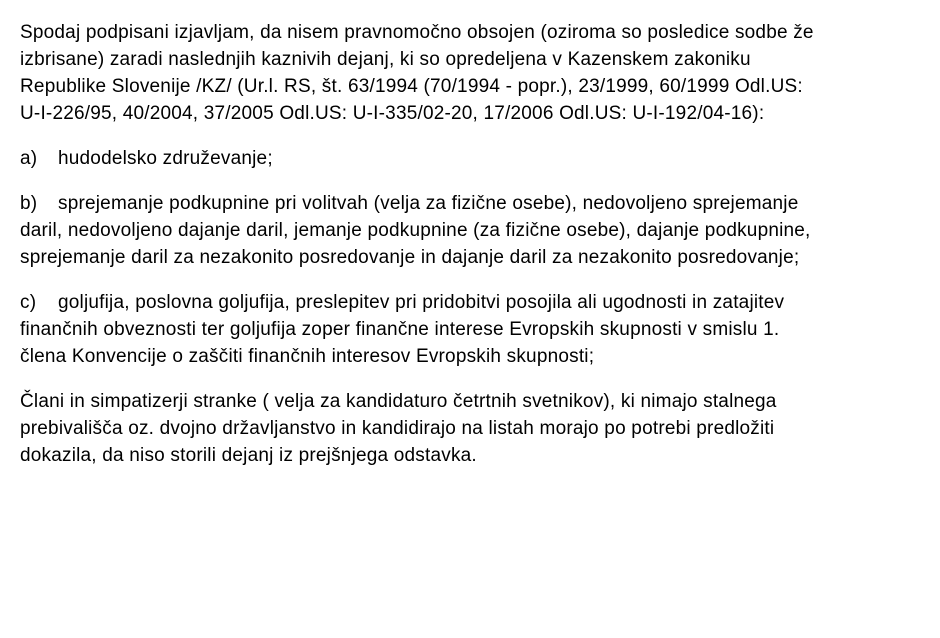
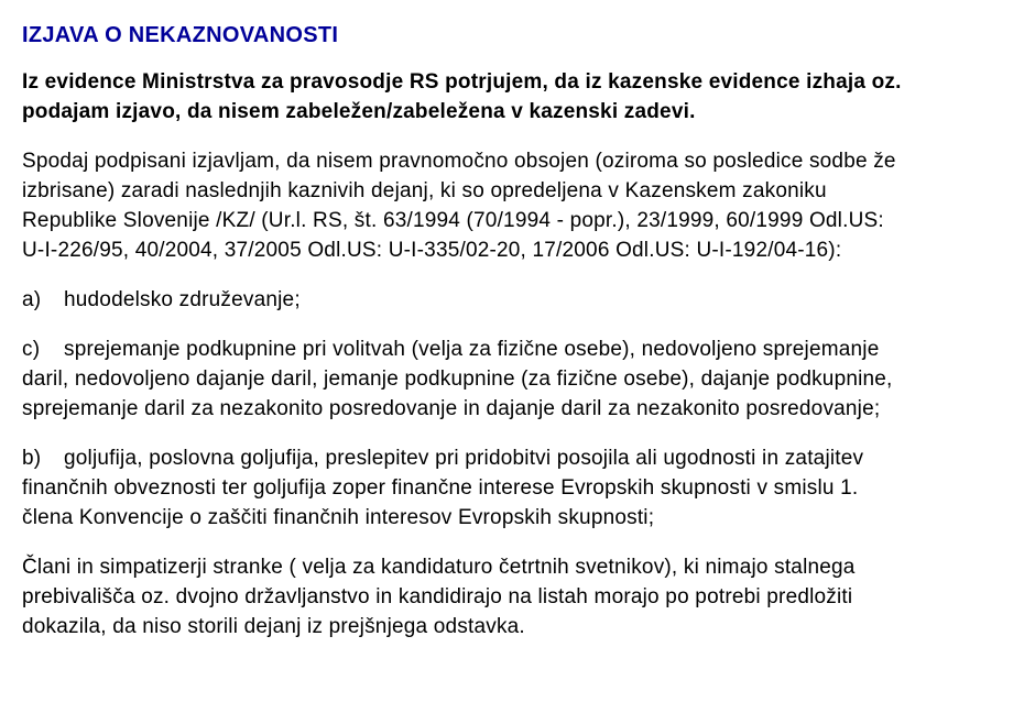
+ IZJAVA O NEKAZNOVANOSTI
+ Iz evidence Ministrstva za pravosodje RS potrjujem, da iz kazenske evidence izhaja oz.
+ podajam izjavo, da nisem zabeležen/zabeležena v kazenski zadevi.
  Spodaj podpisani izjavljam, da nisem pravnomočno obsojen (oziroma so posledice sodbe že
  izbrisane) zaradi naslednjih kaznivih dejanj, ki so opredeljena v Kazenskem zakoniku
  Republike Slovenije /KZ/ (Ur.l. RS, št. 63/1994 (70/1994 - popr.), 23/1999, 60/1999 Odl.US:
  U-I-226/95, 40/2004, 37/2005 Odl.US: U-I-335/02-20, 17/2006 Odl.US: U-I-192/04-16):
  a) hudodelsko združevanje;
- b) sprejemanje podkupnine pri volitvah (velja za fizične osebe), nedovoljeno sprejemanje
+ c) sprejemanje podkupnine pri volitvah (velja za fizične osebe), nedovoljeno sprejemanje
  daril, nedovoljeno dajanje daril, jemanje podkupnine (za fizične osebe), dajanje podkupnine,
  sprejemanje daril za nezakonito posredovanje in dajanje daril za nezakonito posredovanje;
- c) goljufija, poslovna goljufija, preslepitev pri pridobitvi posojila ali ugodnosti in zatajitev
+ b) goljufija, poslovna goljufija, preslepitev pri pridobitvi posojila ali ugodnosti in zatajitev
  finančnih obveznosti ter goljufija zoper finančne interese Evropskih skupnosti v smislu 1.
  člena Konvencije o zaščiti finančnih interesov Evropskih skupnosti;
  Člani in simpatizerji stranke ( velja za kandidaturo četrtnih svetnikov), ki nimajo stalnega
  prebivališča oz. dvojno državljanstvo in kandidirajo na listah morajo po potrebi predložiti
  dokazila, da niso storili dejanj iz prejšnjega odstavka.
